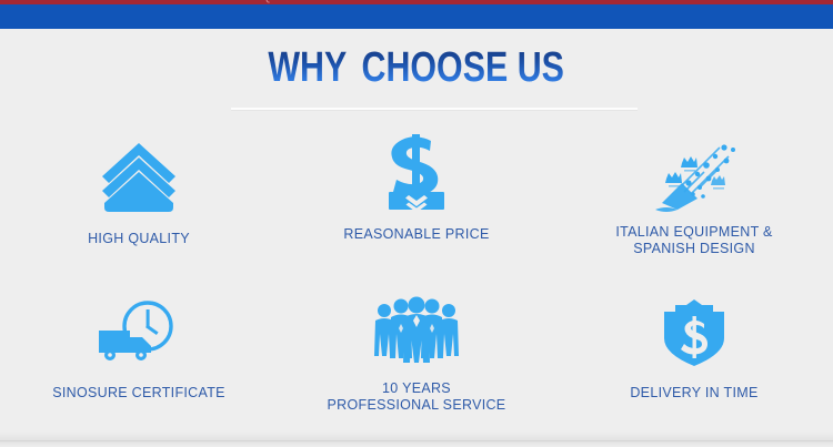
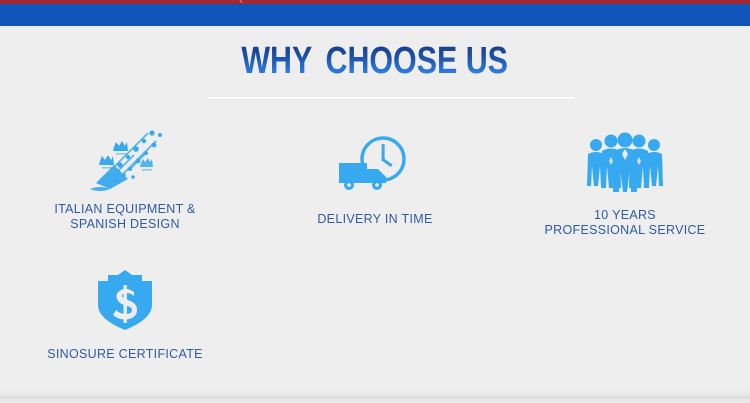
  WHY CHOOSE US
- HIGH QUALITY
- REASONABLE PRICE
  ITALIAN EQUIPMENT &
  SPANISH DESIGN
- SINOSURE CERTIFICATE
+ DELIVERY IN TIME
  10 YEARS
  PROFESSIONAL SERVICE
- DELIVERY IN TIME
+ SINOSURE CERTIFICATE
